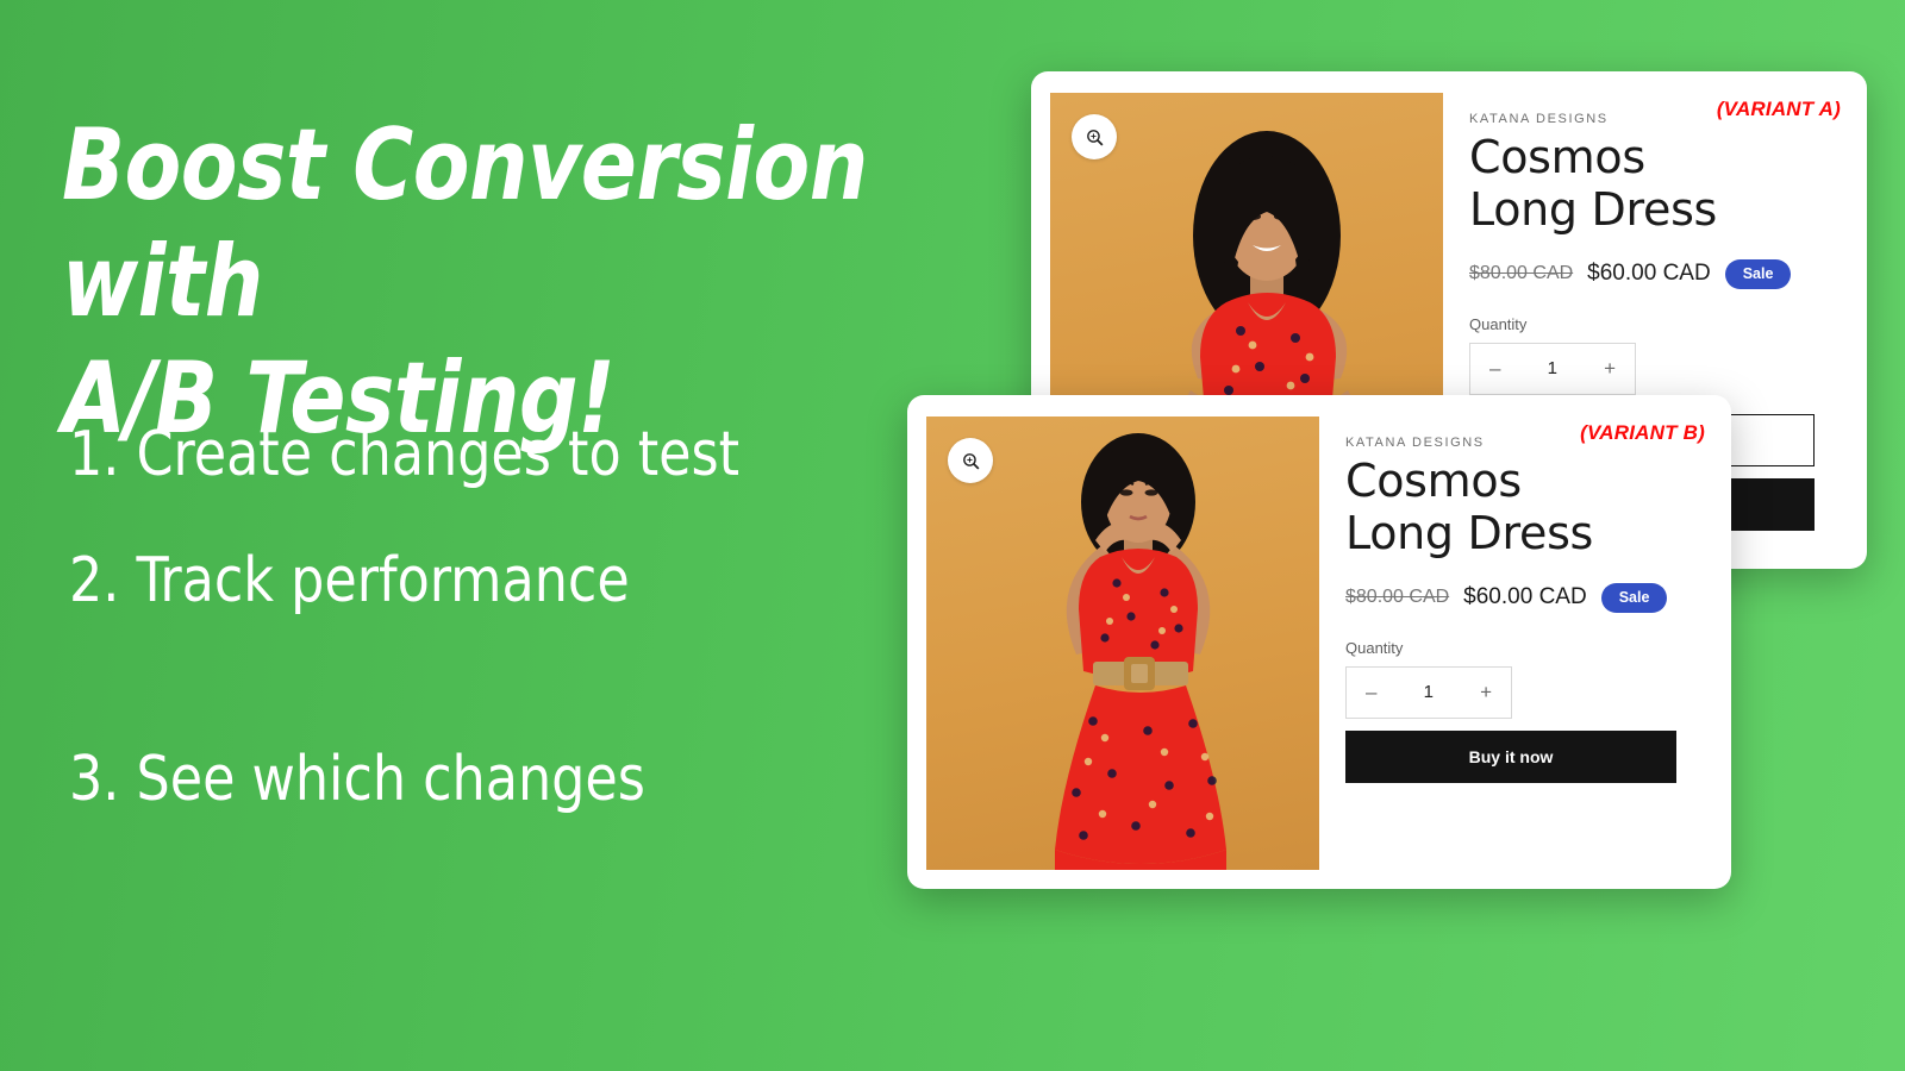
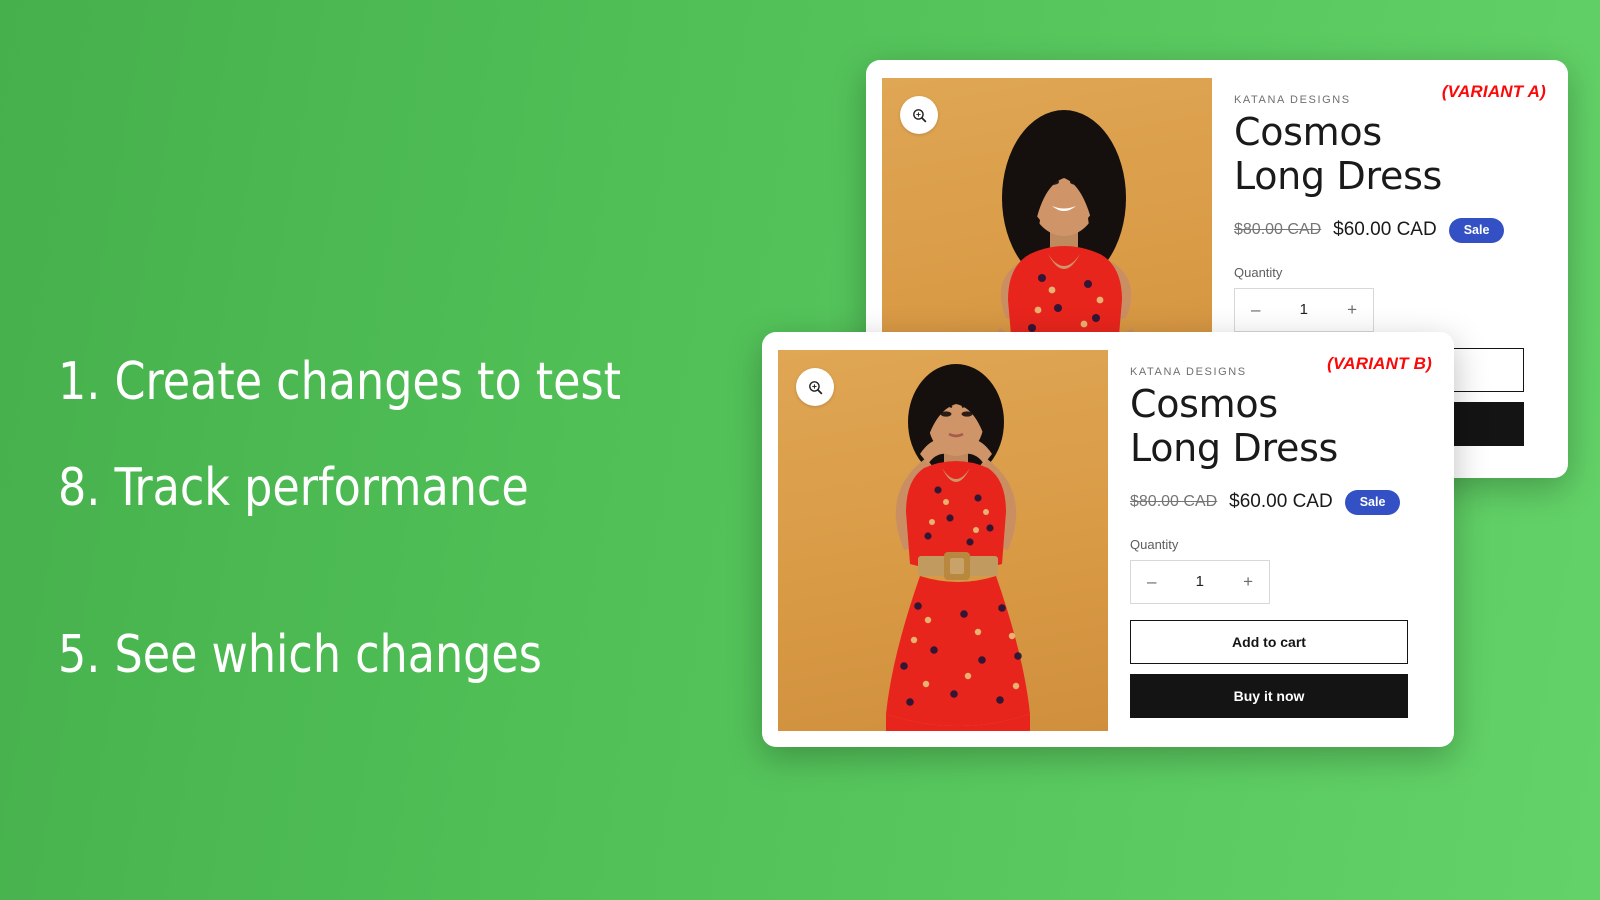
- Boost Conversion with
- A/B Testing!
  1. Create changes to test
- 2. Track performance
+ 8. Track performance
- 3. See which changes
+ 5. See which changes
  (VARIANT A)
  KATANA DESIGNS
  Cosmos Long Dress
  $80.00 CAD
  $60.00 CAD
  Sale
  Quantity
  –
  1
  +
  (VARIANT B)
  KATANA DESIGNS
  Cosmos Long Dress
  $80.00 CAD
  $60.00 CAD
  Sale
  Quantity
  –
  1
  +
+ Add to cart
  Buy it now
